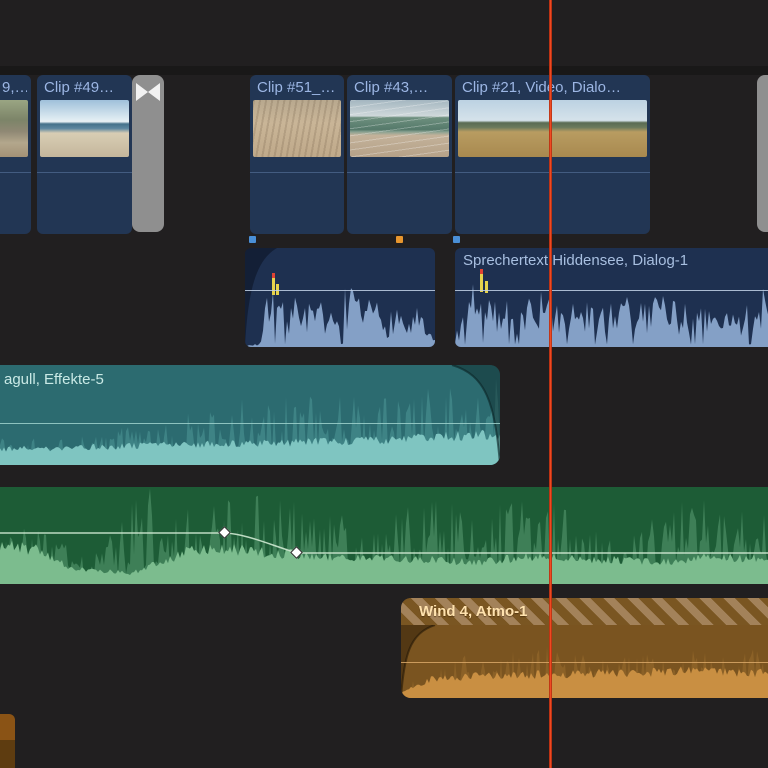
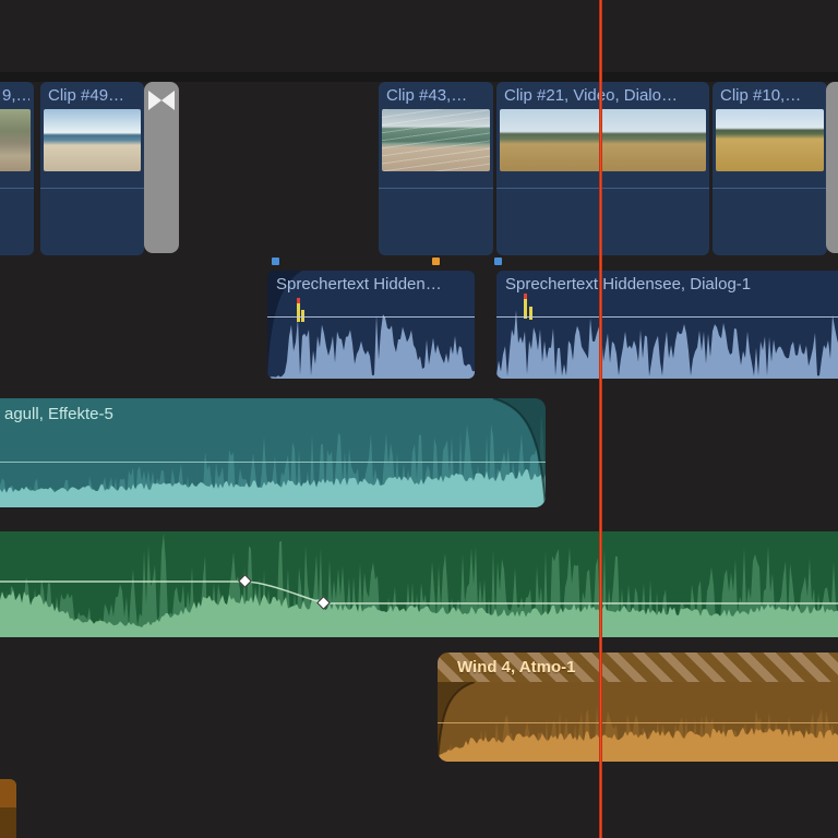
  9,…
  Clip #49…
- Clip #51_…
  Clip #43,…
  Clip #21, Vido, Dialo…
+ Clip #10,…
+ Sprechertext Hidden…
  Sprechertext Hiddensee, Dialog-1
  agull, Effekte-5
  Wind 4, Atmo-1
